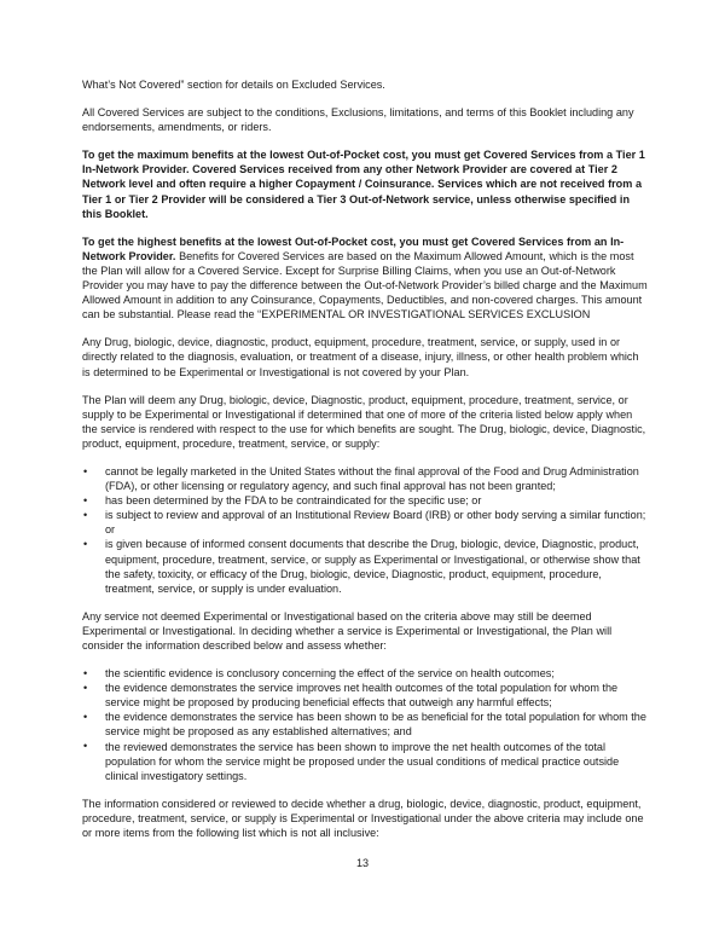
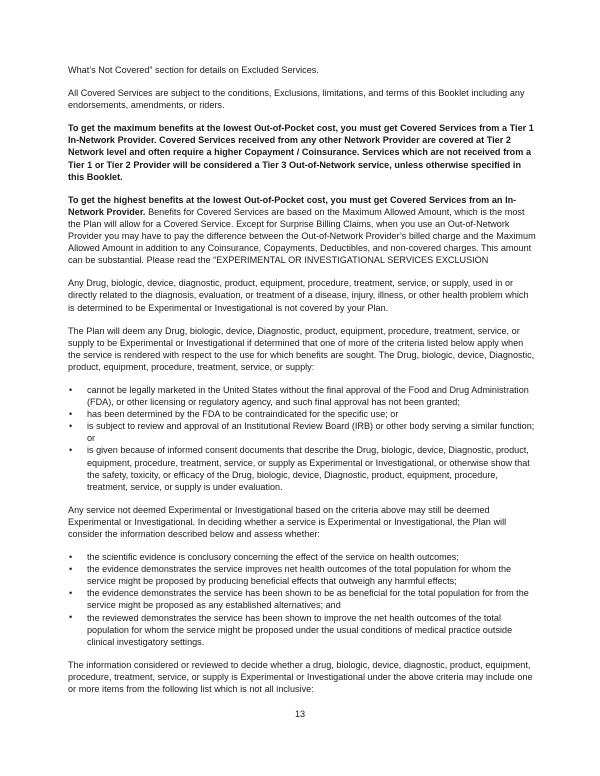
  What’s Not Covered” section for details on Excluded Services.
  All Covered Services are subject to the conditions, Exclusions, limitations, and terms of this Booklet including any endorsements, amendments, or riders.
  To get the maximum benefits at the lowest Out-of-Pocket cost, you must get Covered Services from a Tier 1 In-Network Provider. Covered Services received from any other Network Provider are covered at Tier 2 Network level and often require a higher Copayment / Coinsurance. Services which are not received from a Tier 1 or Tier 2 Provider will be considered a Tier 3 Out-of-Network service, unless otherwise specified in this Booklet.
  To get the highest benefits at the lowest Out-of-Pocket cost, you must get Covered Services from an In-Network Provider. Benefits for Covered Services are based on the Maximum Allowed Amount, which is the most the Plan will allow for a Covered Service. Except for Surprise Billing Claims, when you use an Out-of-Network Provider you may have to pay the difference between the Out-of-Network Provider’s billed charge and the Maximum Allowed Amount in addition to any Coinsurance, Copayments, Deductibles, and non-covered charges. This amount can be substantial. Please read the “EXPERIMENTAL OR INVESTIGATIONAL SERVICES EXCLUSION
  Any Drug, biologic, device, diagnostic, product, equipment, procedure, treatment, service, or supply, used in or directly related to the diagnosis, evaluation, or treatment of a disease, injury, illness, or other health problem which is determined to be Experimental or Investigational is not covered by your Plan.
  The Plan will deem any Drug, biologic, device, Diagnostic, product, equipment, procedure, treatment, service, or supply to be Experimental or Investigational if determined that one of more of the criteria listed below apply when the service is rendered with respect to the use for which benefits are sought. The Drug, biologic, device, Diagnostic, product, equipment, procedure, treatment, service, or supply:
  •
  cannot be legally marketed in the United States without the final approval of the Food and Drug Administration (FDA), or other licensing or regulatory agency, and such final approval has not been granted;
  •
  has been determined by the FDA to be contraindicated for the specific use; or
  •
  is subject to review and approval of an Institutional Review Board (IRB) or other body serving a similar function; or
  •
  is given because of informed consent documents that describe the Drug, biologic, device, Diagnostic, product, equipment, procedure, treatment, service, or supply as Experimental or Investigational, or otherwise show that the safety, toxicity, or efficacy of the Drug, biologic, device, Diagnostic, product, equipment, procedure, treatment, service, or supply is under evaluation.
  Any service not deemed Experimental or Investigational based on the criteria above may still be deemed Experimental or Investigational. In deciding whether a service is Experimental or Investigational, the Plan will consider the information described below and assess whether:
  •
  the scientific evidence is conclusory concerning the effect of the service on health outcomes;
  •
  the evidence demonstrates the service improves net health outcomes of the total population for whom the service might be proposed by producing beneficial effects that outweigh any harmful effects;
  •
- the evidence demonstrates the service has been shown to be as beneficial for the total population for whom the service might be proposed as any established alternatives; and
+ the evidence demonstrates the service has been shown to be as beneficial for the total population for from the service might be proposed as any established alternatives; and
  •
  the reviewed demonstrates the service has been shown to improve the net health outcomes of the total population for whom the service might be proposed under the usual conditions of medical practice outside clinical investigatory settings.
  The information considered or reviewed to decide whether a drug, biologic, device, diagnostic, product, equipment, procedure, treatment, service, or supply is Experimental or Investigational under the above criteria may include one or more items from the following list which is not all inclusive:
  13
